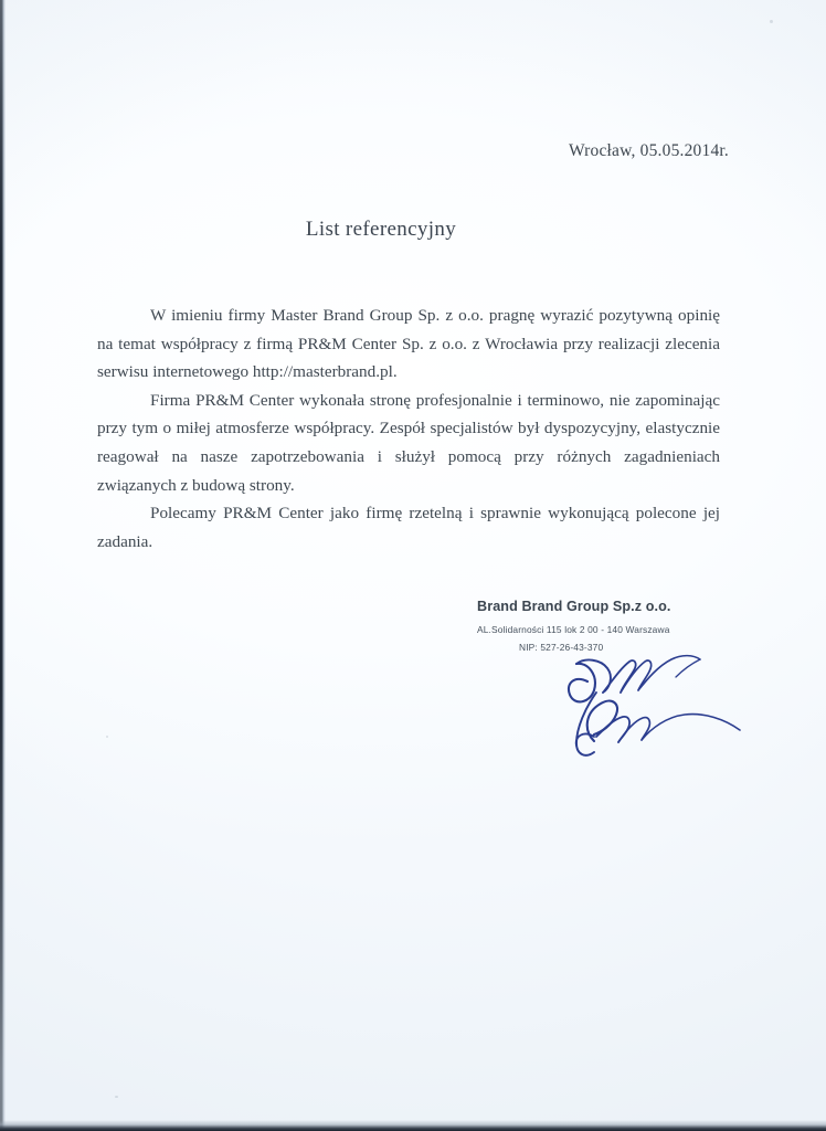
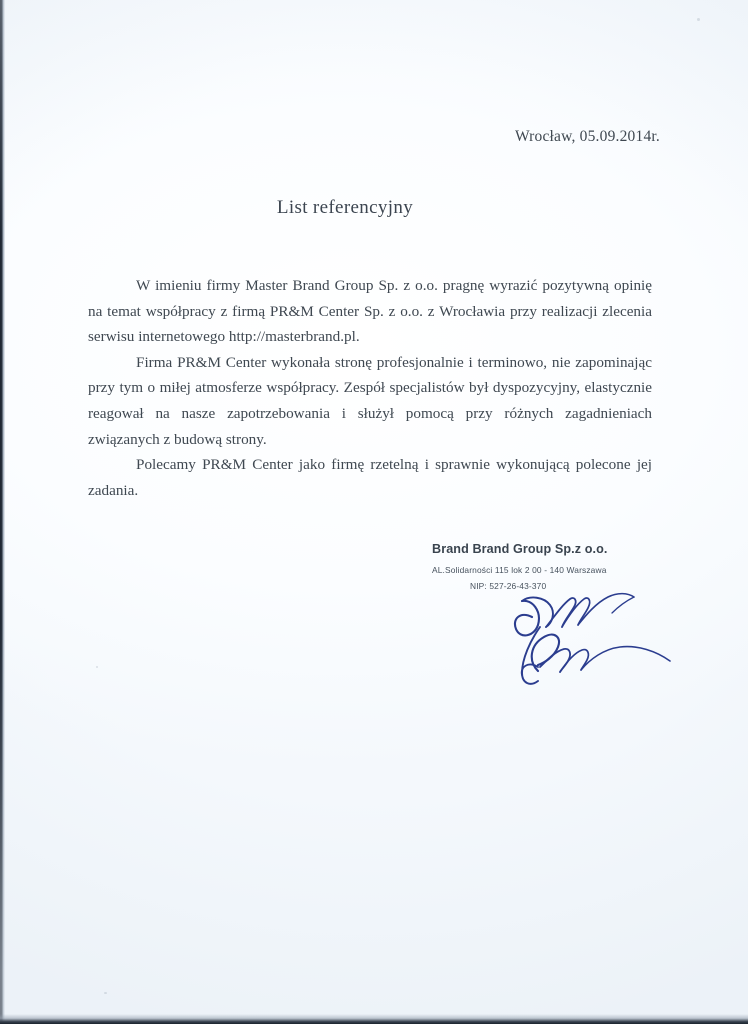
- Wrocław, 05.05.2014r.
+ Wrocław, 05.09.2014r.
  List referencyjny
  W imieniu firmy Master Brand Group Sp. z o.o. pragnę wyrazić pozytywną opinię na temat współpracy z firmą PR&M Center Sp. z o.o. z Wrocławia przy realizacji zlecenia serwisu internetowego http://masterbrand.pl.
  Firma PR&M Center wykonała stronę profesjonalnie i terminowo, nie zapominając przy tym o miłej atmosferze współpracy. Zespół specjalistów był dyspozycyjny, elastycznie reagował na nasze zapotrzebowania i służył pomocą przy różnych zagadnieniach związanych z budową strony.
  Polecamy PR&M Center jako firmę rzetelną i sprawnie wykonującą polecone jej zadania.
  Brand Brand Group Sp.z o.o.
  AL.Solidarności 115 lok 2 00 - 140 Warszawa
  NIP: 527-26-43-370
